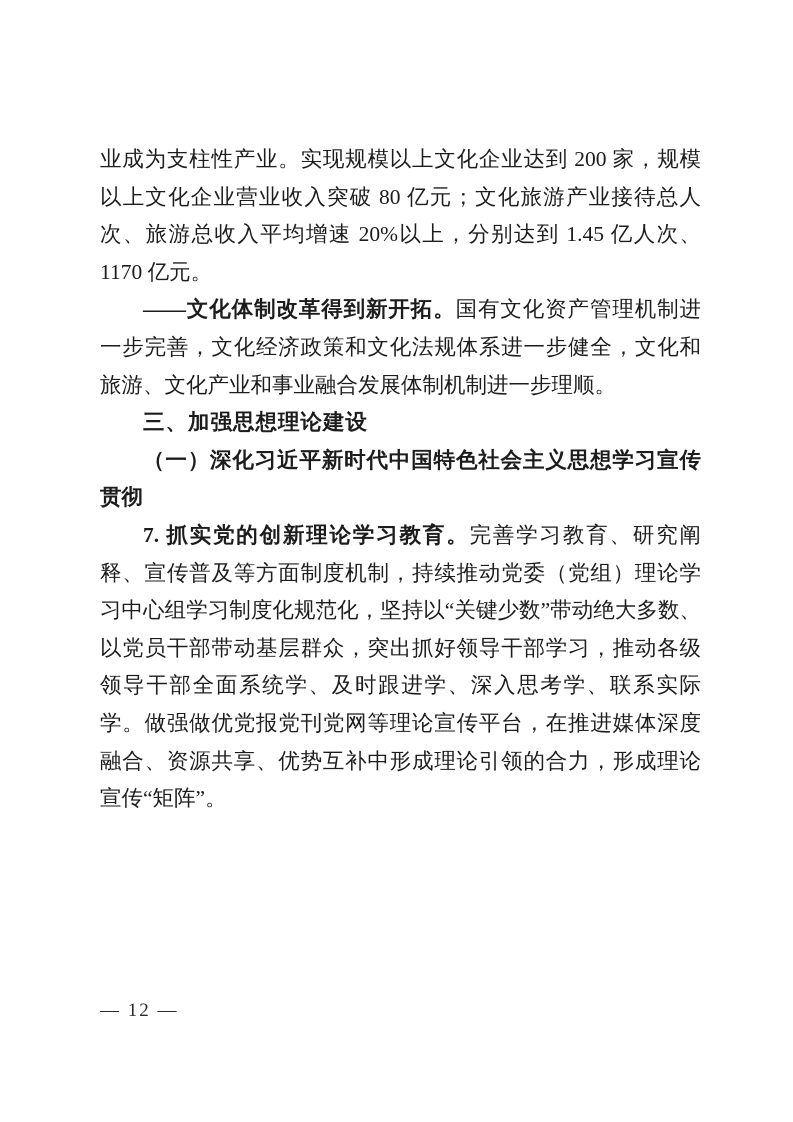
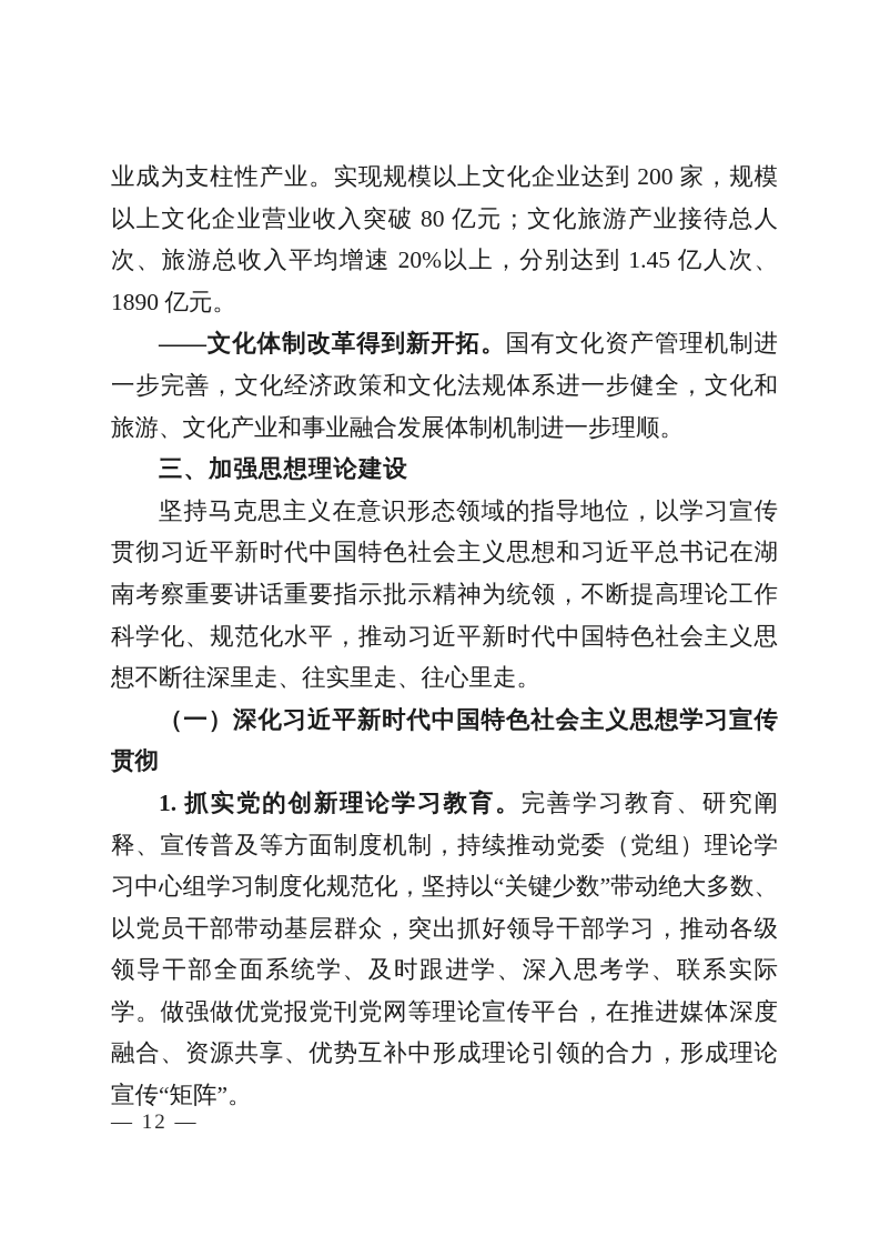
- 业成为支柱性产业。实现规模以上文化企业达到 200 家，规模以上文化企业营业收入突破 80 亿元；文化旅游产业接待总人次、旅游总收入平均增速 20%以上，分别达到 1.45 亿人次、1170 亿元。
+ 业成为支柱性产业。实现规模以上文化企业达到 200 家，规模以上文化企业营业收入突破 80 亿元；文化旅游产业接待总人次、旅游总收入平均增速 20%以上，分别达到 1.45 亿人次、1890 亿元。
  ——文化体制改革得到新开拓。国有文化资产管理机制进一步完善，文化经济政策和文化法规体系进一步健全，文化和旅游、文化产业和事业融合发展体制机制进一步理顺。
  三、加强思想理论建设
+ 坚持马克思主义在意识形态领域的指导地位，以学习宣传贯彻习近平新时代中国特色社会主义思想和习近平总书记在湖南考察重要讲话重要指示批示精神为统领，不断提高理论工作科学化、规范化水平，推动习近平新时代中国特色社会主义思想不断往深里走、往实里走、往心里走。
  （一）深化习近平新时代中国特色社会主义思想学习宣传贯彻
- 7. 抓实党的创新理论学习教育。完善学习教育、研究阐释、宣传普及等方面制度机制，持续推动党委（党组）理论学习中心组学习制度化规范化，坚持以“关键少数”带动绝大多数、以党员干部带动基层群众，突出抓好领导干部学习，推动各级领导干部全面系统学、及时跟进学、深入思考学、联系实际学。做强做优党报党刊党网等理论宣传平台，在推进媒体深度融合、资源共享、优势互补中形成理论引领的合力，形成理论宣传“矩阵”。
+ 1. 抓实党的创新理论学习教育。完善学习教育、研究阐释、宣传普及等方面制度机制，持续推动党委（党组）理论学习中心组学习制度化规范化，坚持以“关键少数”带动绝大多数、以党员干部带动基层群众，突出抓好领导干部学习，推动各级领导干部全面系统学、及时跟进学、深入思考学、联系实际学。做强做优党报党刊党网等理论宣传平台，在推进媒体深度融合、资源共享、优势互补中形成理论引领的合力，形成理论宣传“矩阵”。
  — 12 —
